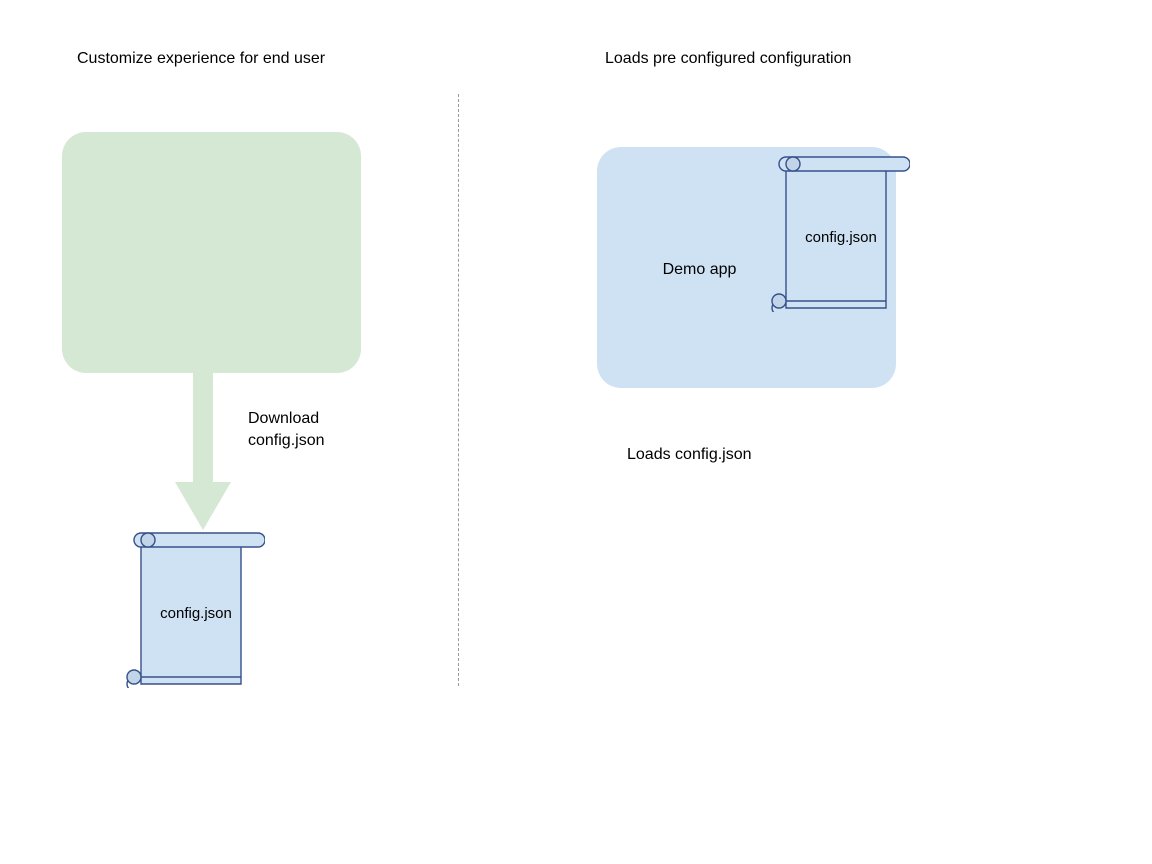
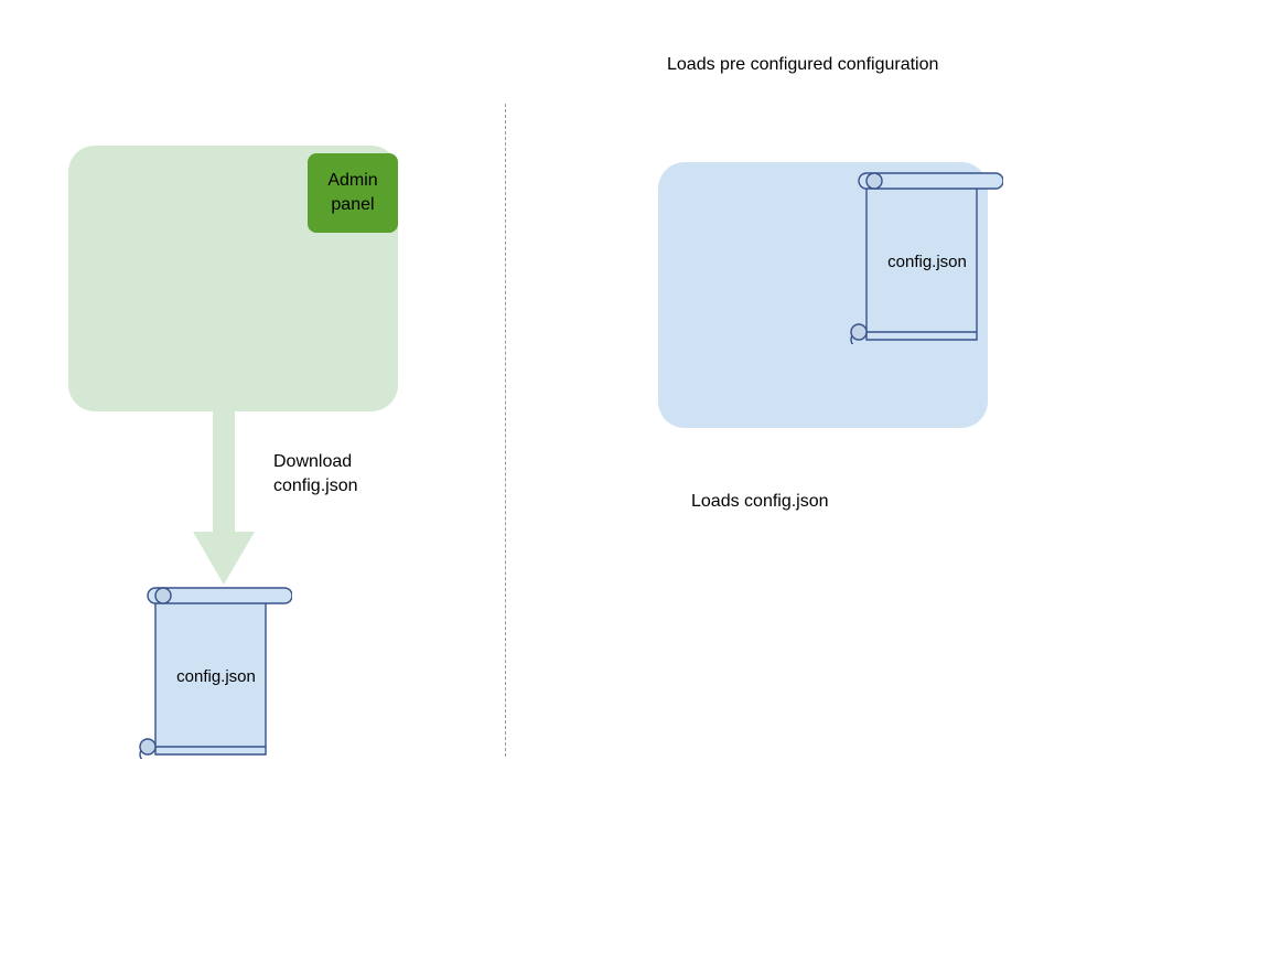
- Customize experience for end user
  Loads pre configured configuration
+ Admin
+ panel
  Download
  config.json
  config.json
- Demo app
  config.json
  Loads config.json
